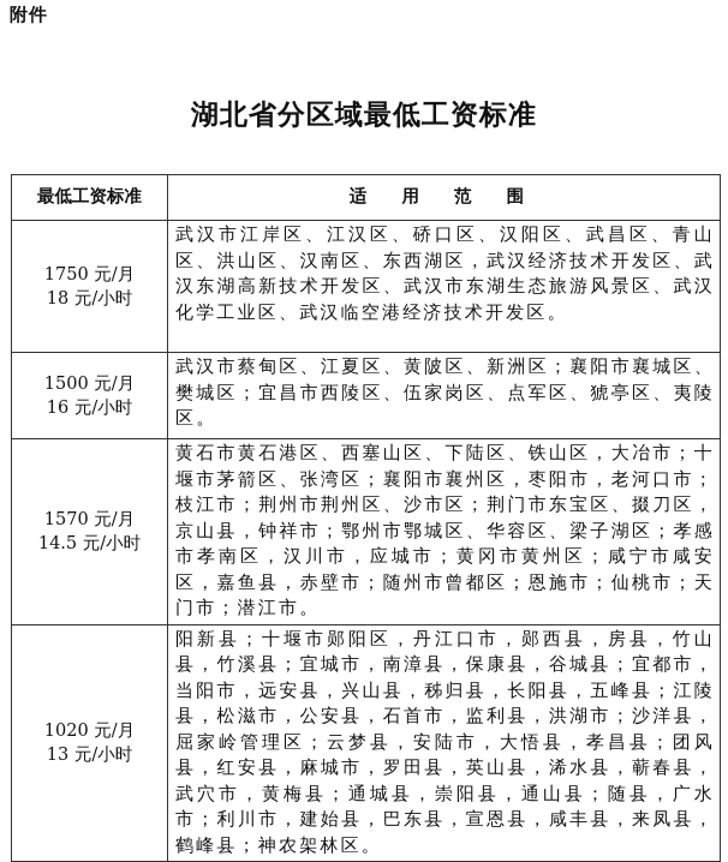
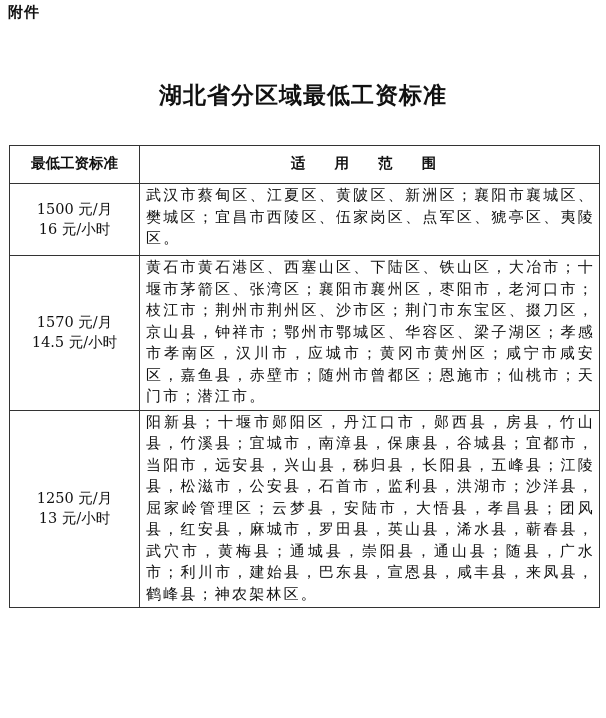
  附件
  湖北省分区域最低工资标准
  最低工资标准	适 用 范 围
- 1750 元/月 18 元/小时	武汉市江岸区、江汉区、硚口区、汉阳区、武昌区、青山区、洪山区、汉南区、东西湖区，武汉经济技术开发区、武汉东湖高新技术开发区、武汉市东湖生态旅游风景区、武汉化学工业区、武汉临空港经济技术开发区。
  1500 元/月 16 元/小时	武汉市蔡甸区、江夏区、黄陂区、新洲区；襄阳市襄城区、樊城区；宜昌市西陵区、伍家岗区、点军区、猇亭区、夷陵区。
  1570 元/月 14.5 元/小时	黄石市黄石港区、西塞山区、下陆区、铁山区，大冶市；十堰市茅箭区、张湾区；襄阳市襄州区，枣阳市，老河口市；枝江市；荆州市荆州区、沙市区；荆门市东宝区、掇刀区，京山县，钟祥市；鄂州市鄂城区、华容区、梁子湖区；孝感市孝南区，汉川市，应城市；黄冈市黄州区；咸宁市咸安区，嘉鱼县，赤壁市；随州市曾都区；恩施市；仙桃市；天门市；潜江市。
- 1020 元/月 13 元/小时	阳新县；十堰市郧阳区，丹江口市，郧西县，房县，竹山县，竹溪县；宜城市，南漳县，保康县，谷城县；宜都市，当阳市，远安县，兴山县，秭归县，长阳县，五峰县；江陵县，松滋市，公安县，石首市，监利县，洪湖市；沙洋县，屈家岭管理区；云梦县，安陆市，大悟县，孝昌县；团风县，红安县，麻城市，罗田县，英山县，浠水县，蕲春县，武穴市，黄梅县；通城县，崇阳县，通山县；随县，广水市；利川市，建始县，巴东县，宣恩县，咸丰县，来凤县，鹤峰县；神农架林区。
+ 1250 元/月 13 元/小时	阳新县；十堰市郧阳区，丹江口市，郧西县，房县，竹山县，竹溪县；宜城市，南漳县，保康县，谷城县；宜都市，当阳市，远安县，兴山县，秭归县，长阳县，五峰县；江陵县，松滋市，公安县，石首市，监利县，洪湖市；沙洋县，屈家岭管理区；云梦县，安陆市，大悟县，孝昌县；团风县，红安县，麻城市，罗田县，英山县，浠水县，蕲春县，武穴市，黄梅县；通城县，崇阳县，通山县；随县，广水市；利川市，建始县，巴东县，宣恩县，咸丰县，来凤县，鹤峰县；神农架林区。
